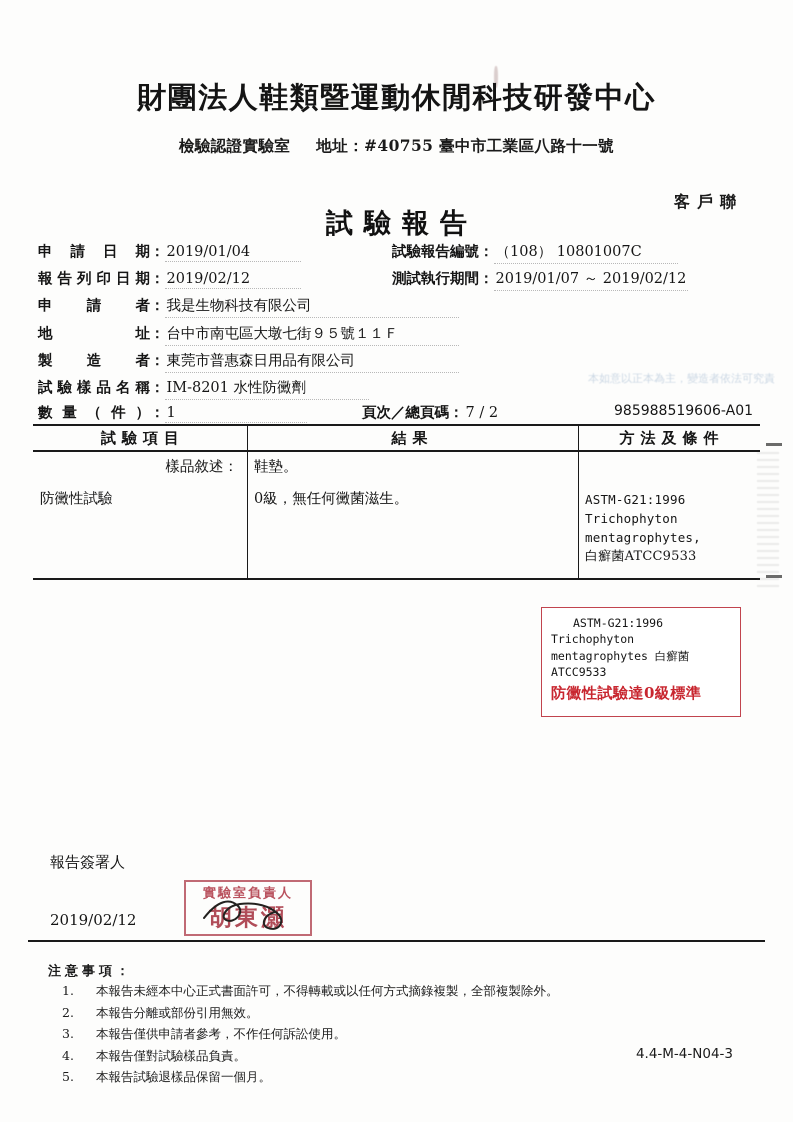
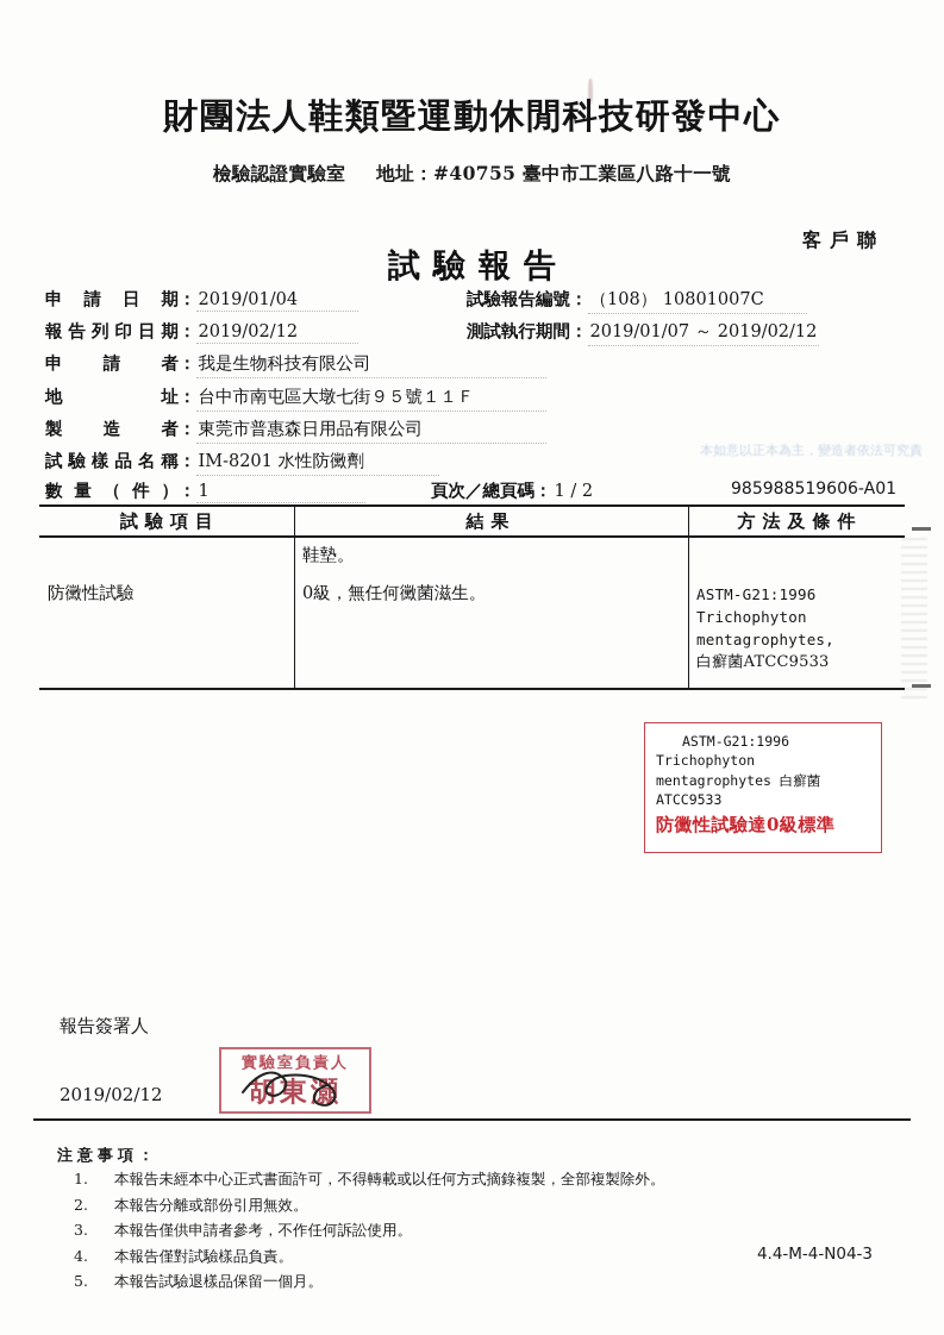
  財團法人鞋類暨運動休閒科技研發中心
  檢驗認證實驗室 地址：#40755 臺中市工業區八路十一號
  客戶聯
  試驗報告
  申請日期： 2019/01/04
  試驗報告編號： （108） 10801007C
  報告列印日期： 2019/02/12
  測試執行期間： 2019/01/07 ～ 2019/02/12
  申請者： 我是生物科技有限公司
  地址： 台中市南屯區大墩七街９５號１１Ｆ
  製造者： 東莞市普惠森日用品有限公司
  試驗樣品名稱： IM-8201 水性防黴劑
  本如意以正本為主，變造者依法可究責
  數量（件）： 1
- 頁次／總頁碼： 7 / 2
+ 頁次／總頁碼： 1 / 2
  985988519606-A01
  試驗項目
  結果
  方法及條件
- 樣品敘述：
  鞋墊。
  防黴性試驗
  0級，無任何黴菌滋生。
  ASTM-G21:1996
  Trichophyton
  mentagrophytes,
  白癬菌ATCC9533
  ASTM-G21:1996
  Trichophyton
  mentagrophytes 白癬菌
  ATCC9533
  防黴性試驗達0級標準
  報告簽署人
  2019/02/12
  實驗室負責人
  胡東灝
  注意事項：
  1. 本報告未經本中心正式書面許可，不得轉載或以任何方式摘錄複製，全部複製除外。
  2. 本報告分離或部份引用無效。
  3. 本報告僅供申請者參考，不作任何訴訟使用。
  4. 本報告僅對試驗樣品負責。
  5. 本報告試驗退樣品保留一個月。
  4.4-M-4-N04-3
